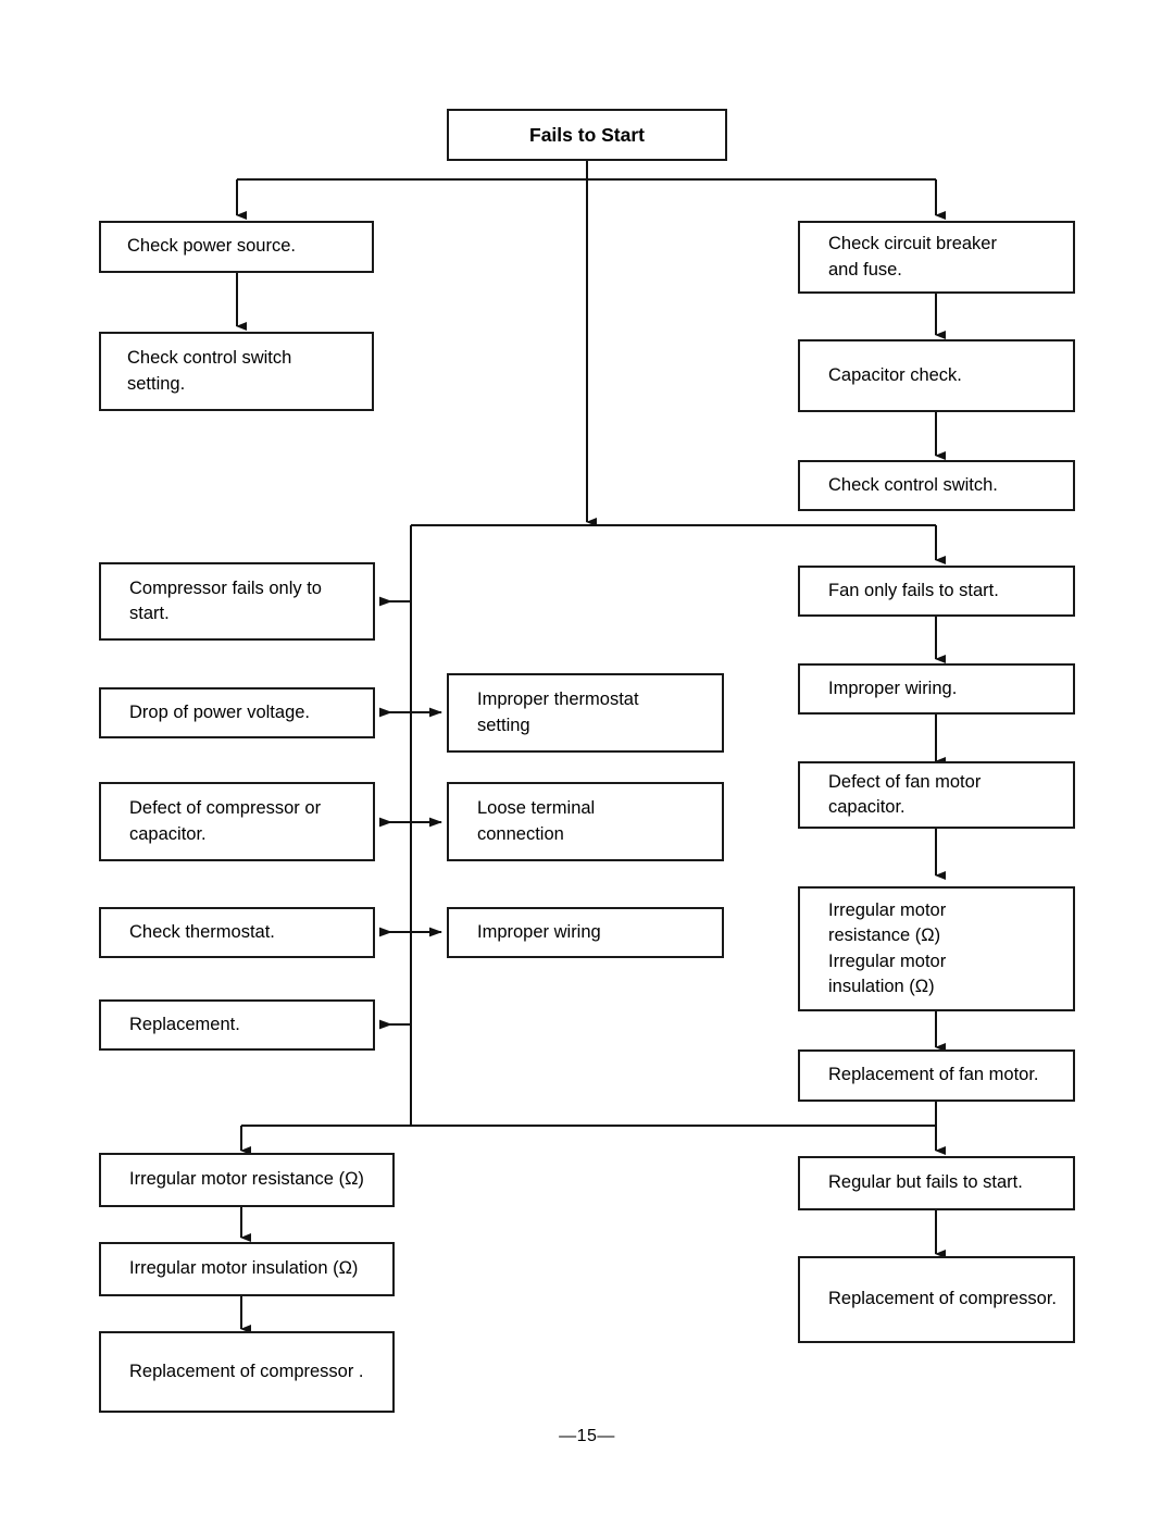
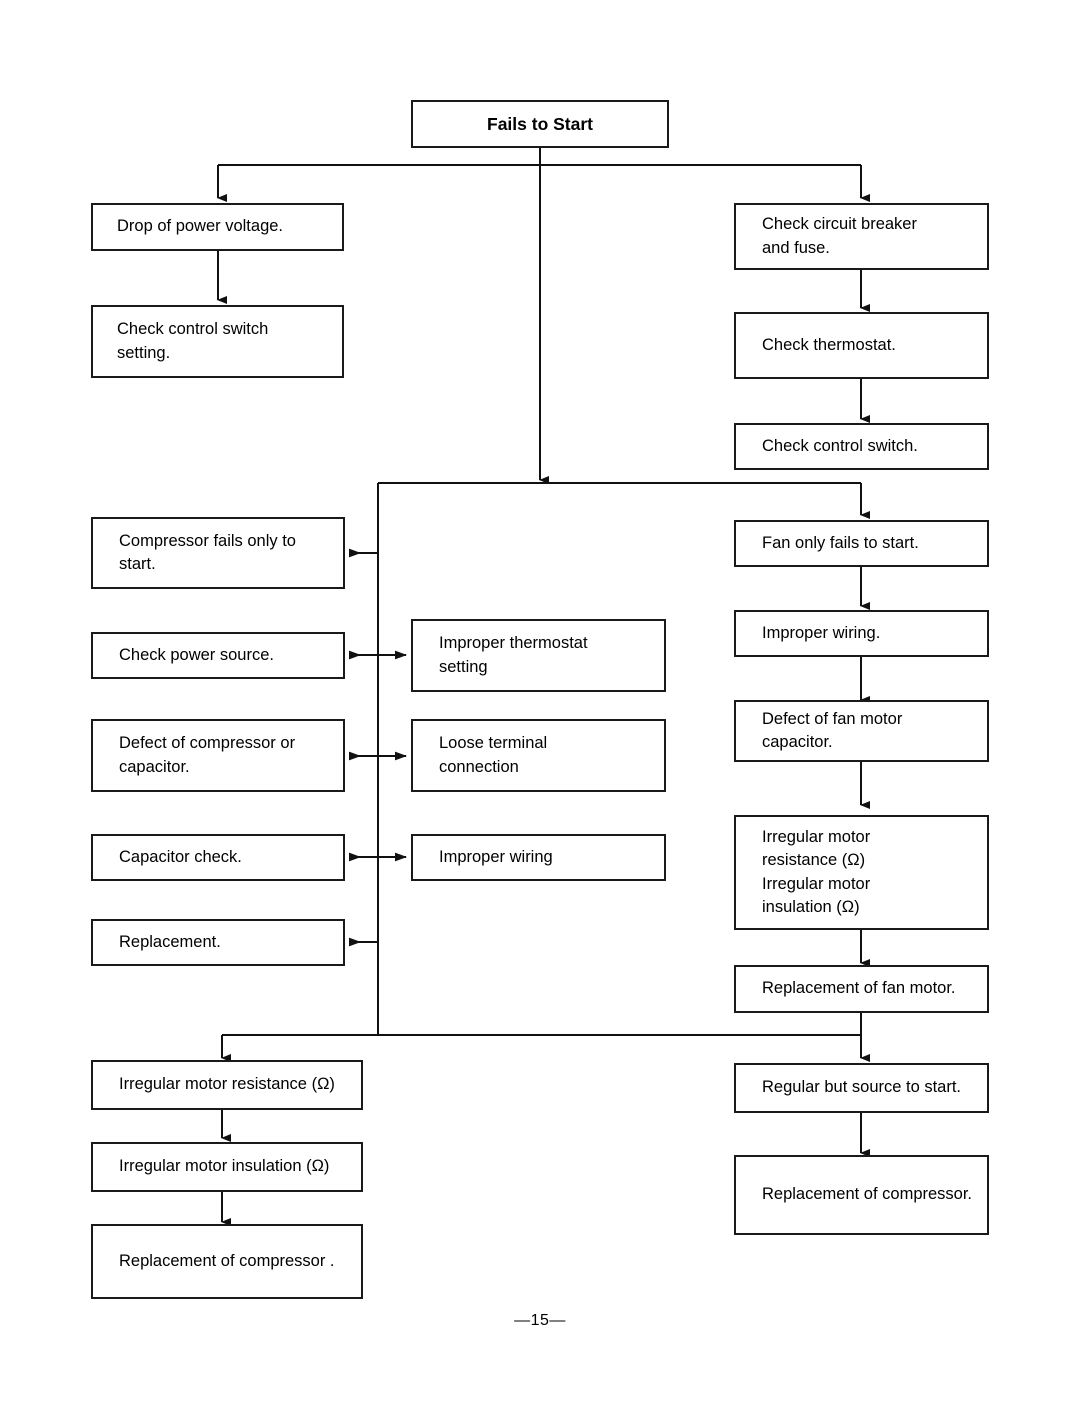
  Fails to Start
- Check power source.
+ Drop of power voltage.
  Check control switch
  setting.
  Check circuit breaker
  and fuse.
- Capacitor check.
+ Check thermostat.
  Check control switch.
  Compressor fails only to
  start.
- Drop of power voltage.
+ Check power source.
  Defect of compressor or
  capacitor.
- Check thermostat.
+ Capacitor check.
  Replacement.
  Improper thermostat
  setting
  Loose terminal
  connection
  Improper wiring
  Fan only fails to start.
  Improper wiring.
  Defect of fan motor
  capacitor.
  Irregular motor
  resistance (Ω)
  Irregular motor
  insulation (Ω)
  Replacement of fan motor.
  Irregular motor resistance (Ω)
  Irregular motor insulation (Ω)
  Replacement of compressor .
- Regular but fails to start.
+ Regular but source to start.
  Replacement of compressor.
  —15—
